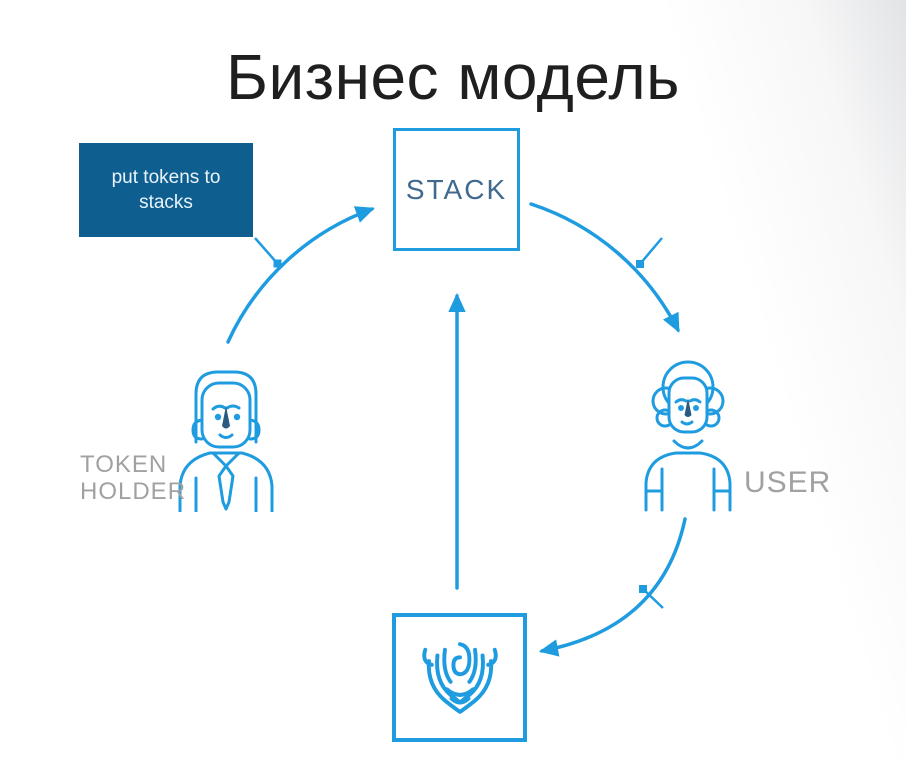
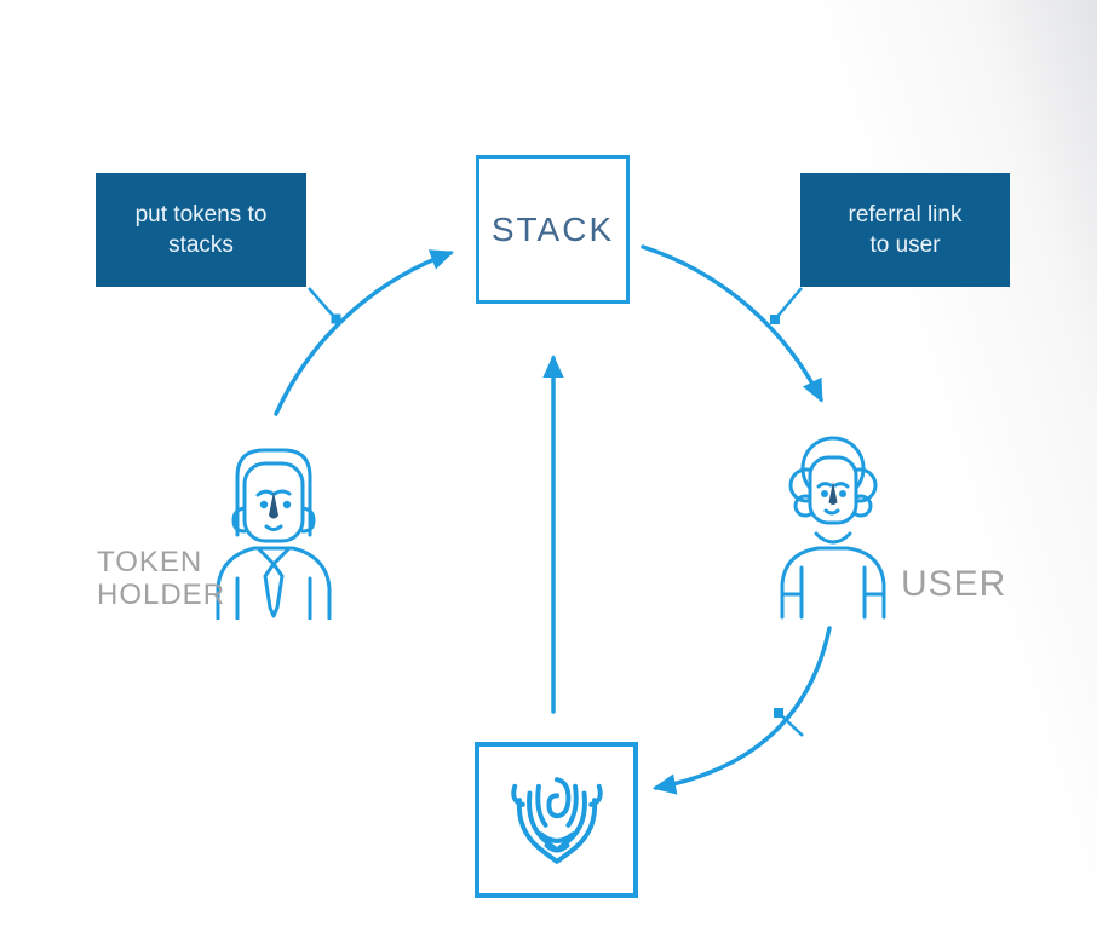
- Бизнес модель
  STACK
  put tokens to
  stacks
+ referral link
+ to user
  TOKEN
  HOLDER
  USER
